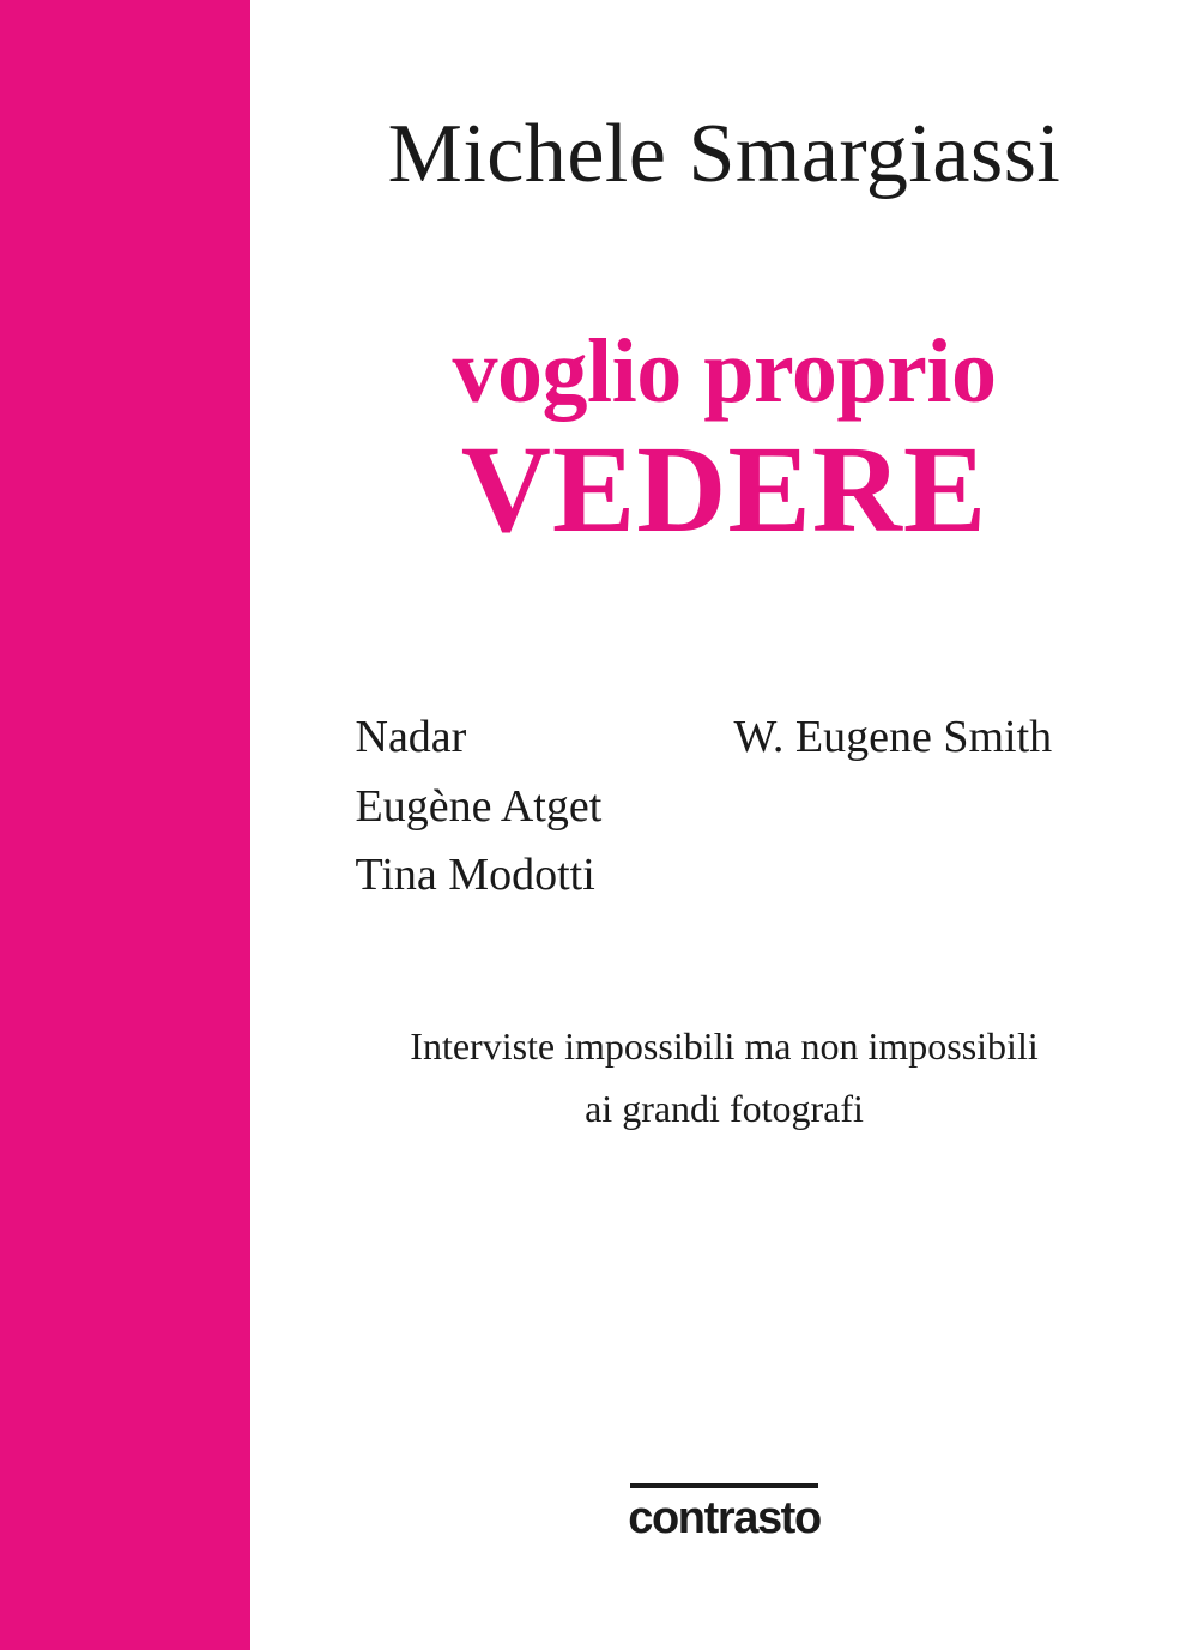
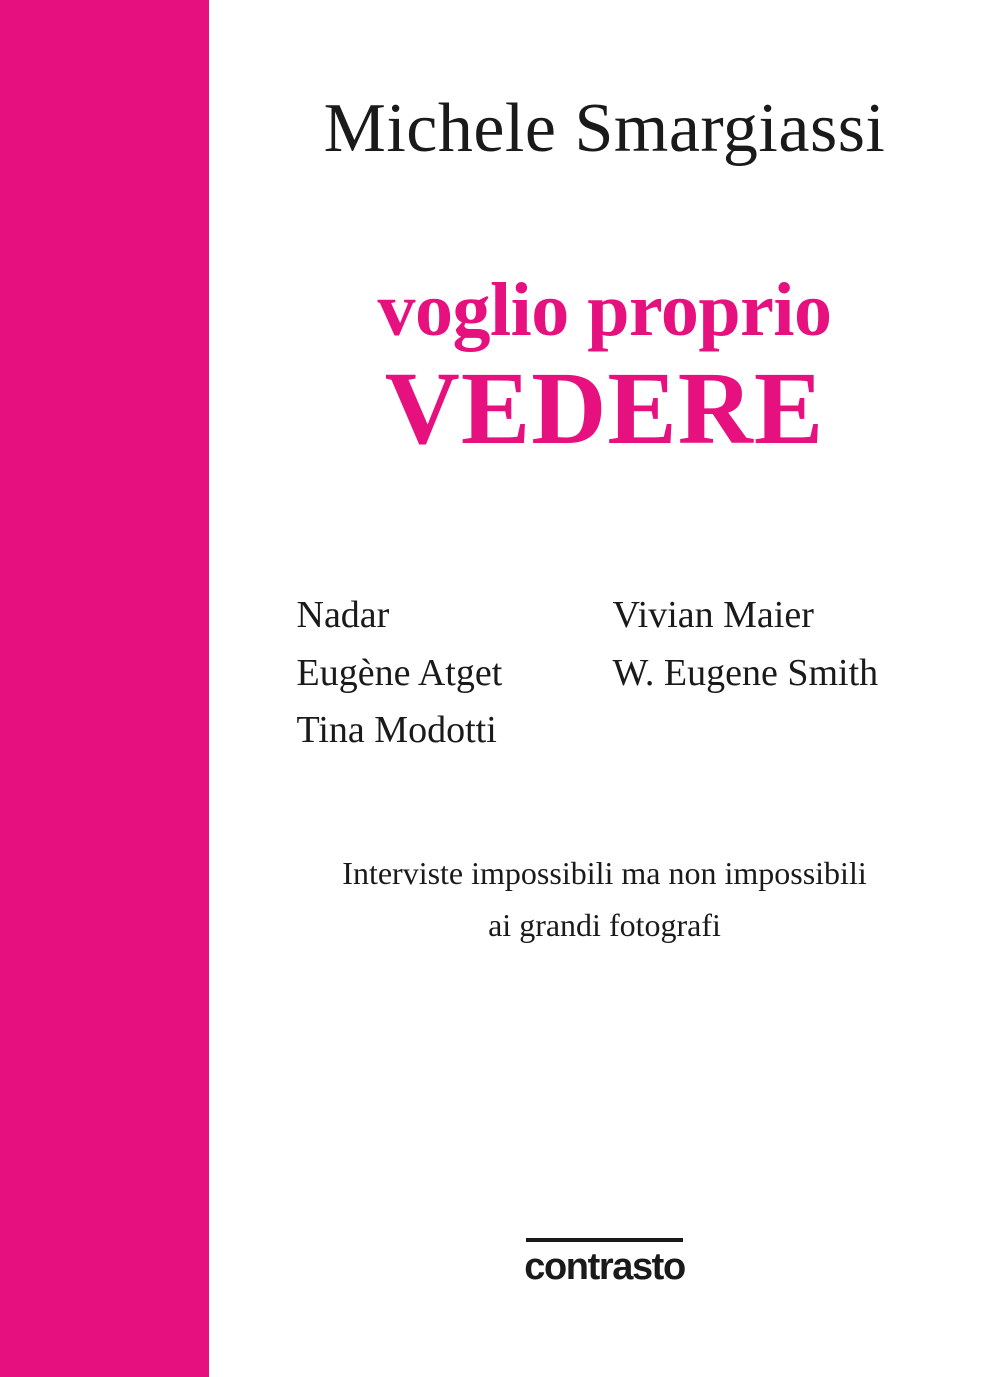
  Michele Smargiassi
  voglio proprio
  VEDERE
  Nadar
  Eugène Atget
  Tina Modotti
+ Vivian Maier
  W. Eugene Smith
  Interviste impossibili ma non impossibili
  ai grandi fotografi
  contrasto
